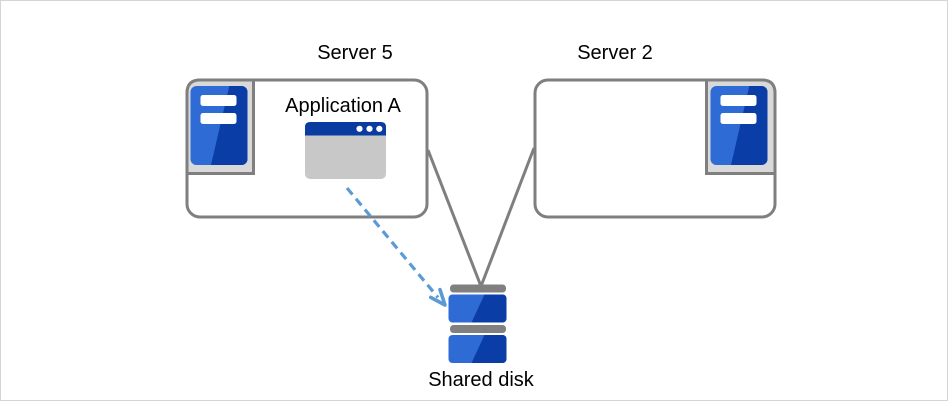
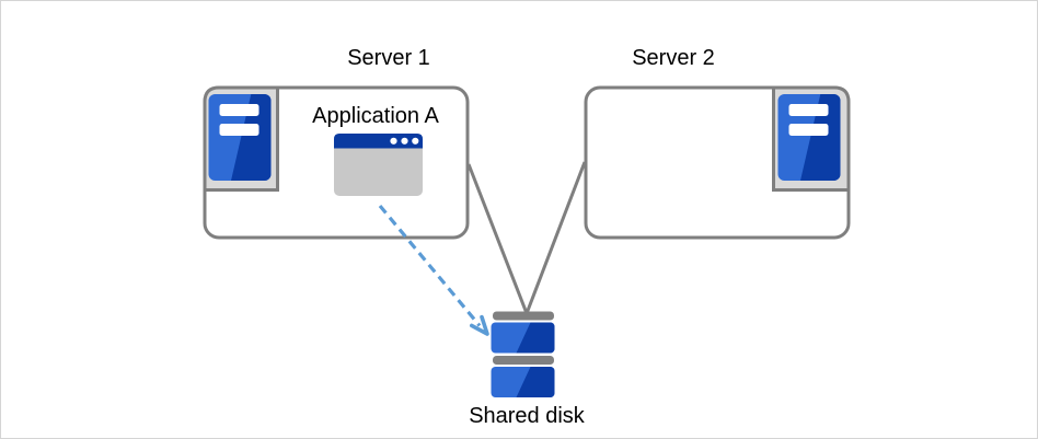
- Server 5
+ Server 1
  Server 2
  Application A
  Shared disk
